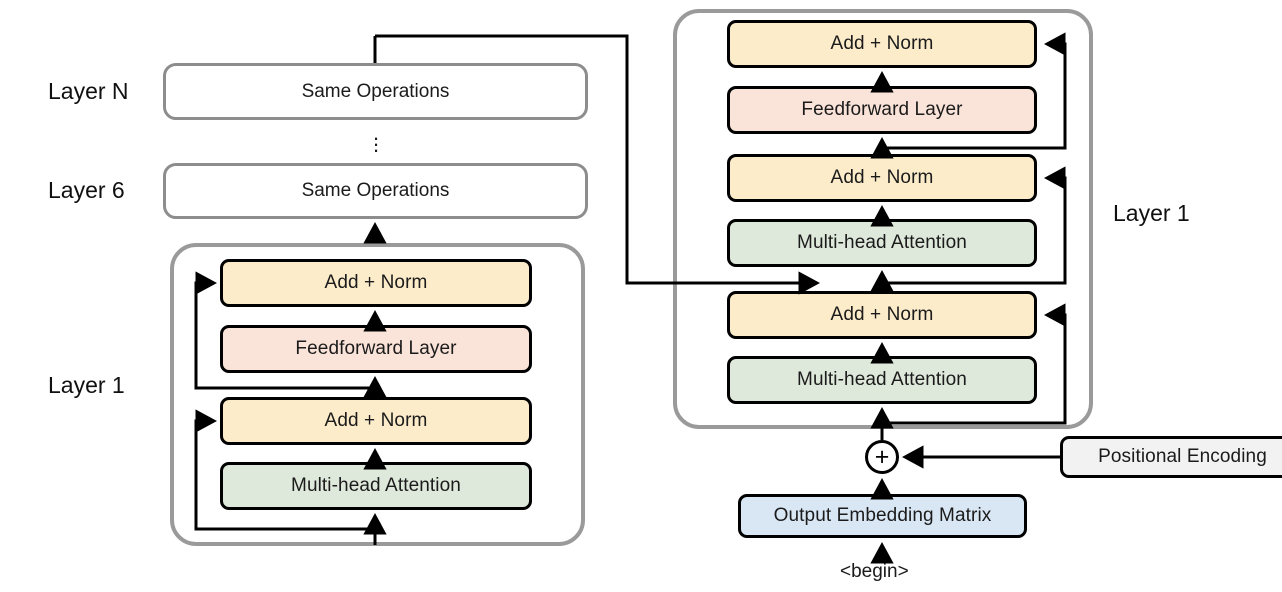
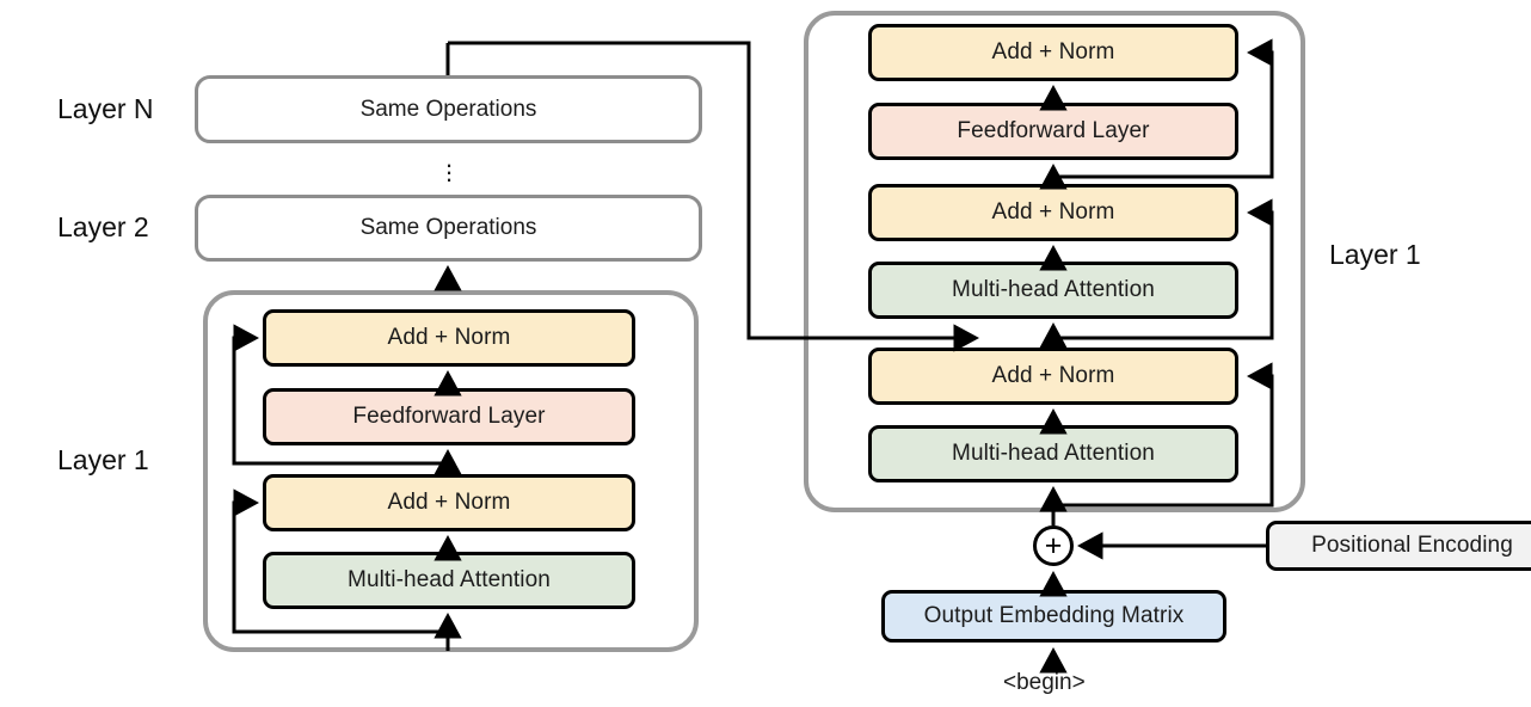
  Layer N
  Same Operations
  .
  .
  .
- Layer 6
+ Layer 2
  Same Operations
  Layer 1
  Add + Norm
  Feedforward Layer
  Add + Norm
  Multi-head Attention
  Layer 1
  Add + Norm
  Feedforward Layer
  Add + Norm
  Multi-head Attention
  Add + Norm
  Multi-head Attention
  +
  Positional Encoding
  Output Embedding Matrix
  <begin>
